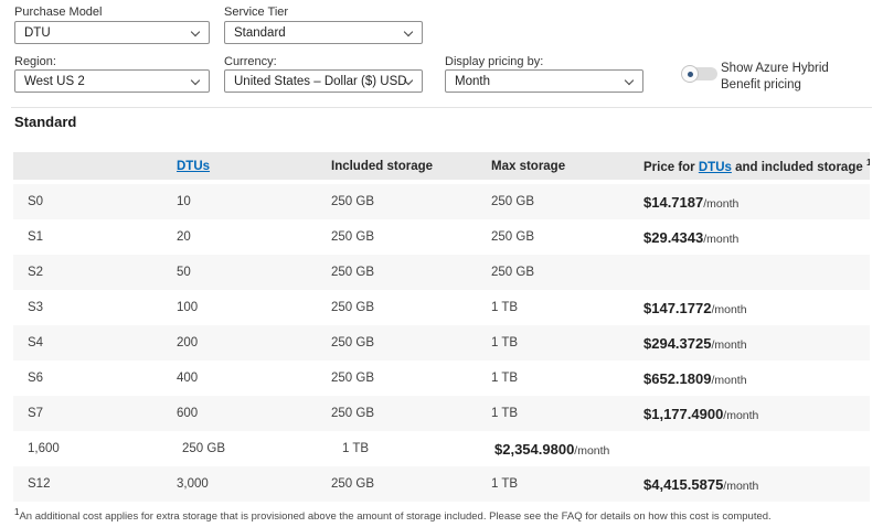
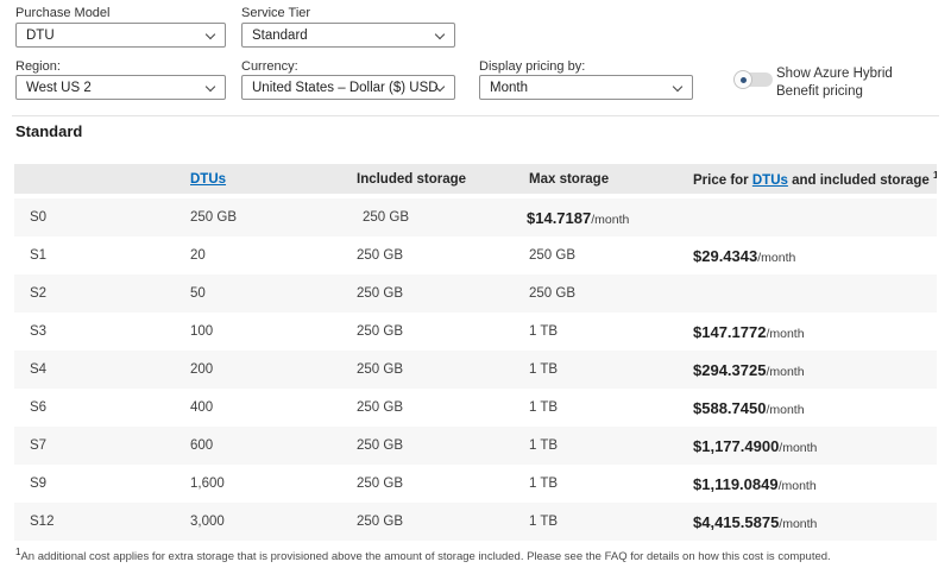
  Purchase Model
  DTU
  Service Tier
  Standard
  Region:
  West US 2
  Currency:
  United States – Dollar ($) USD
  Display pricing by:
  Month
  Show Azure Hybrid Benefit pricing
  Standard
  DTUs
  Included storage
  Max storage
  Price for DTUs and included storage 1
  S0
- 10
  250 GB
  250 GB
  $14.7187/month
  S1
  20
  250 GB
  250 GB
  $29.4343/month
  S2
  50
  250 GB
  250 GB
  S3
  100
  250 GB
  1 TB
  $147.1772/month
  S4
  200
  250 GB
  1 TB
  $294.3725/month
  S6
  400
  250 GB
  1 TB
- $652.1809/month
+ $588.7450/month
  S7
  600
  250 GB
  1 TB
  $1,177.4900/month
+ S9
  1,600
  250 GB
  1 TB
- $2,354.9800/month
+ $1,119.0849/month
  S12
  3,000
  250 GB
  1 TB
  $4,415.5875/month
  1An additional cost applies for extra storage that is provisioned above the amount of storage included. Please see the FAQ for details on how this cost is computed.
